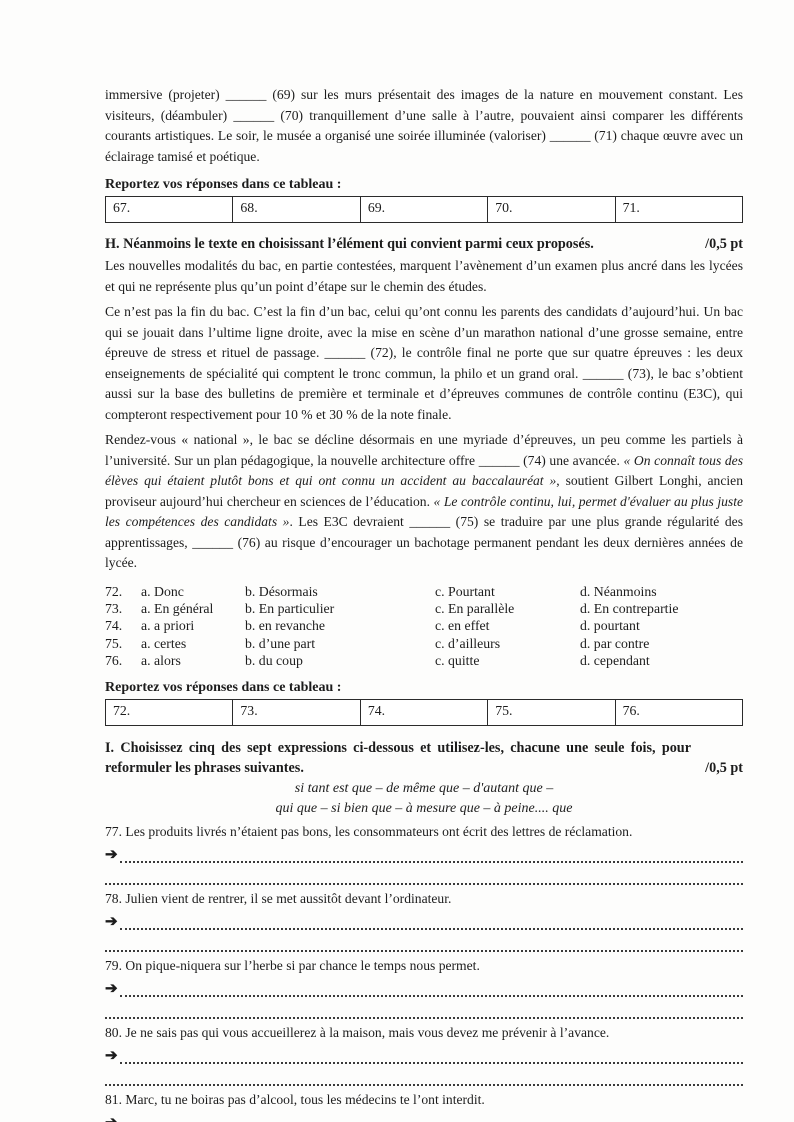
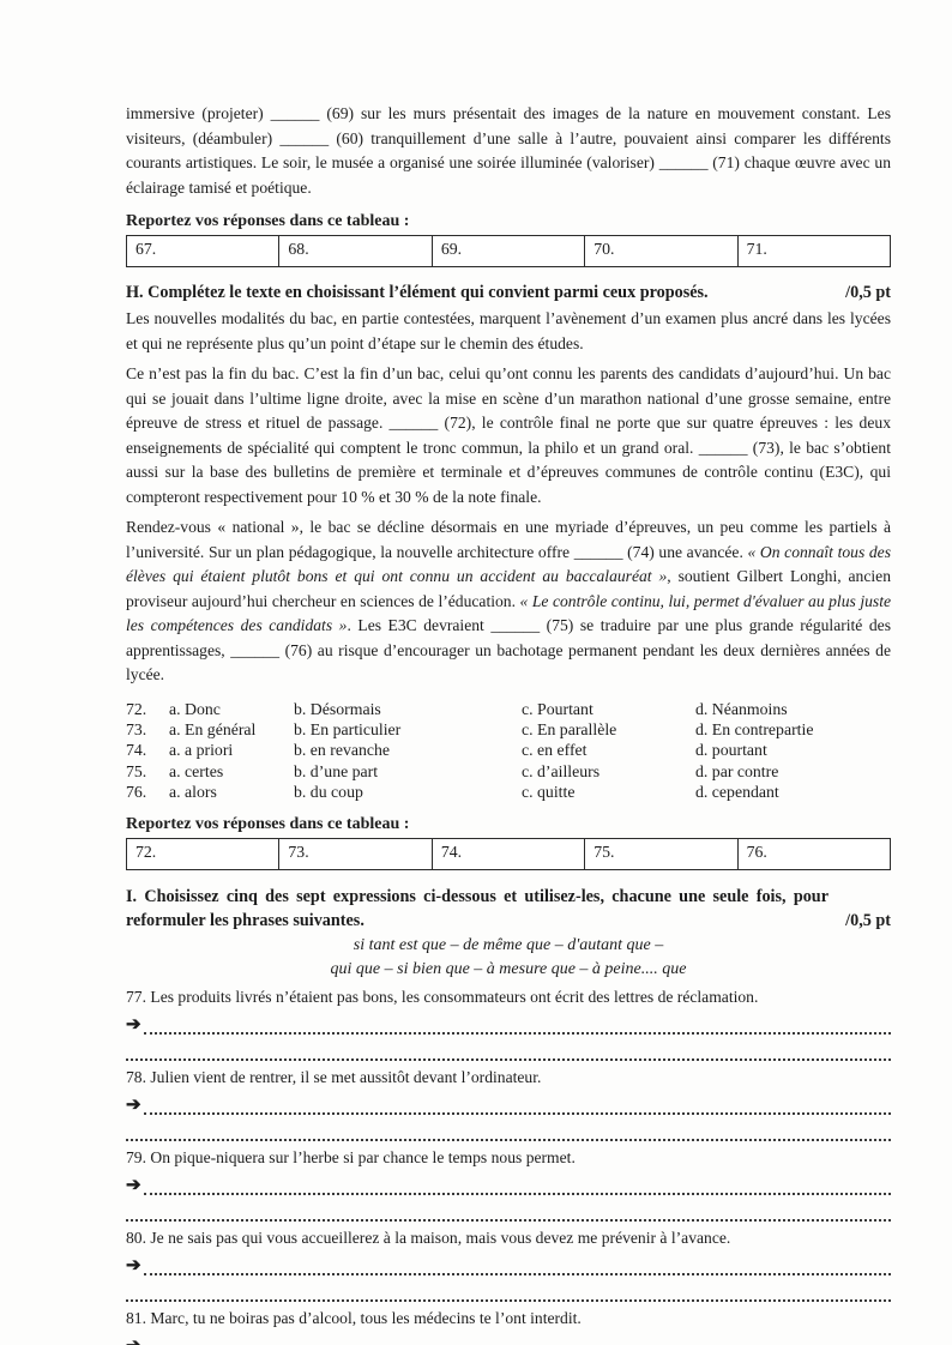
- immersive (projeter) ______ (69) sur les murs présentait des images de la nature en mouvement constant. Les visiteurs, (déambuler) ______ (70) tranquillement d’une salle à l’autre, pouvaient ainsi comparer les différents courants artistiques. Le soir, le musée a organisé une soirée illuminée (valoriser) ______ (71) chaque œuvre avec un éclairage tamisé et poétique.
+ immersive (projeter) ______ (69) sur les murs présentait des images de la nature en mouvement constant. Les visiteurs, (déambuler) ______ (60) tranquillement d’une salle à l’autre, pouvaient ainsi comparer les différents courants artistiques. Le soir, le musée a organisé une soirée illuminée (valoriser) ______ (71) chaque œuvre avec un éclairage tamisé et poétique.
  Reportez vos réponses dans ce tableau :
  67.
  68.
  69.
  70.
  71.
- H. Néanmoins le texte en choisissant l’élément qui convient parmi ceux proposés.
+ H. Complétez le texte en choisissant l’élément qui convient parmi ceux proposés.
  /0,5 pt
  Les nouvelles modalités du bac, en partie contestées, marquent l’avènement d’un examen plus ancré dans les lycées et qui ne représente plus qu’un point d’étape sur le chemin des études.
  Ce n’est pas la fin du bac. C’est la fin d’un bac, celui qu’ont connu les parents des candidats d’aujourd’hui. Un bac qui se jouait dans l’ultime ligne droite, avec la mise en scène d’un marathon national d’une grosse semaine, entre épreuve de stress et rituel de passage. ______ (72), le contrôle final ne porte que sur quatre épreuves : les deux enseignements de spécialité qui comptent le tronc commun, la philo et un grand oral. ______ (73), le bac s’obtient aussi sur la base des bulletins de première et terminale et d’épreuves communes de contrôle continu (E3C), qui compteront respectivement pour 10 % et 30 % de la note finale.
  Rendez-vous « national », le bac se décline désormais en une myriade d’épreuves, un peu comme les partiels à l’université. Sur un plan pédagogique, la nouvelle architecture offre ______ (74) une avancée. « On connaît tous des élèves qui étaient plutôt bons et qui ont connu un accident au baccalauréat », soutient Gilbert Longhi, ancien proviseur aujourd’hui chercheur en sciences de l’éducation. « Le contrôle continu, lui, permet d'évaluer au plus juste les compétences des candidats ». Les E3C devraient ______ (75) se traduire par une plus grande régularité des apprentissages, ______ (76) au risque d’encourager un bachotage permanent pendant les deux dernières années de lycée.
  72.
  a. Donc
  b. Désormais
  c. Pourtant
  d. Néanmoins
  73.
  a. En général
  b. En particulier
  c. En parallèle
  d. En contrepartie
  74.
  a. a priori
  b. en revanche
  c. en effet
  d. pourtant
  75.
  a. certes
  b. d’une part
  c. d’ailleurs
  d. par contre
  76.
  a. alors
  b. du coup
  c. quitte
  d. cependant
  Reportez vos réponses dans ce tableau :
  72.
  73.
  74.
  75.
  76.
  I. Choisissez cinq des sept expressions ci-dessous et utilisez-les, chacune une seule fois, pour reformuler les phrases suivantes.
  /0,5 pt
  si tant est que – de même que – d'autant que –
  qui que – si bien que – à mesure que – à peine.... que
  77. Les produits livrés n’étaient pas bons, les consommateurs ont écrit des lettres de réclamation.
  ➔
  78. Julien vient de rentrer, il se met aussitôt devant l’ordinateur.
  ➔
  79. On pique-niquera sur l’herbe si par chance le temps nous permet.
  ➔
  80. Je ne sais pas qui vous accueillerez à la maison, mais vous devez me prévenir à l’avance.
  ➔
  81. Marc, tu ne boiras pas d’alcool, tous les médecins te l’ont interdit.
